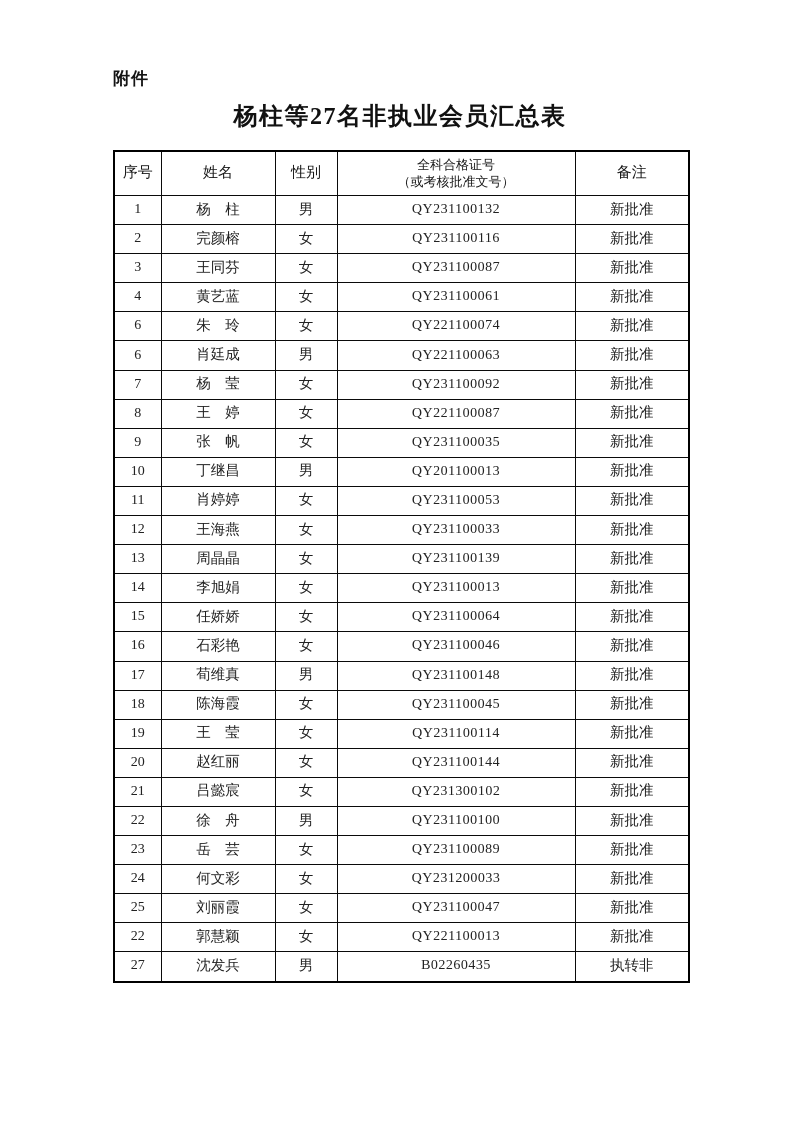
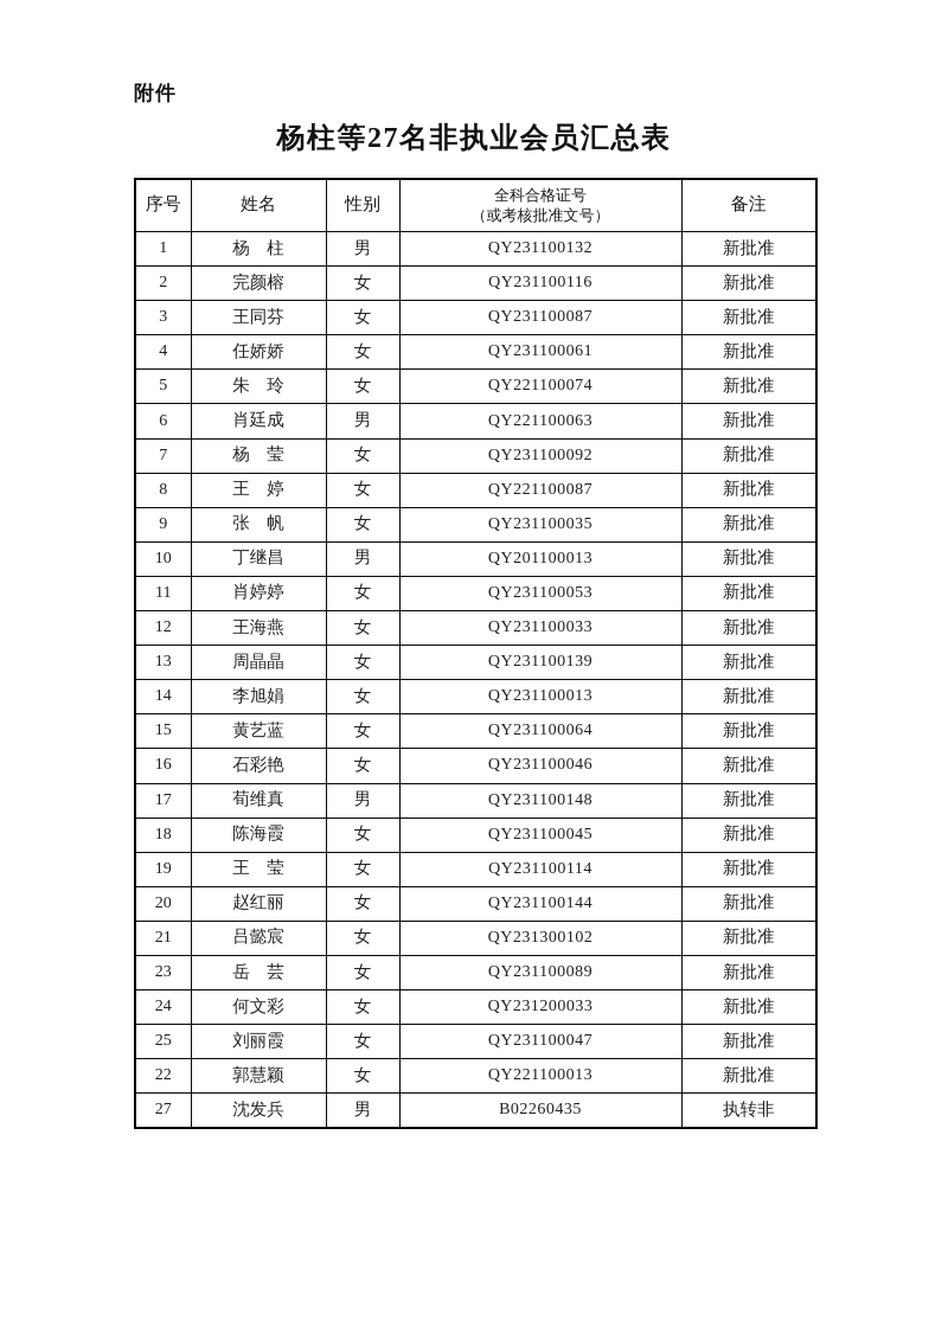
  附件
  杨柱等27名非执业会员汇总表
  序号	姓名	性别	全科合格证号 （或考核批准文号）	备注
  1	杨 柱	男	QY231100132	新批准
  2	完颜榕	女	QY231100116	新批准
  3	王同芬	女	QY231100087	新批准
- 4	黄艺蓝	女	QY231100061	新批准
+ 4	任娇娇	女	QY231100061	新批准
- 6	朱 玲	女	QY221100074	新批准
+ 5	朱 玲	女	QY221100074	新批准
  6	肖廷成	男	QY221100063	新批准
  7	杨 莹	女	QY231100092	新批准
  8	王 婷	女	QY221100087	新批准
  9	张 帆	女	QY231100035	新批准
  10	丁继昌	男	QY201100013	新批准
  11	肖婷婷	女	QY231100053	新批准
  12	王海燕	女	QY231100033	新批准
  13	周晶晶	女	QY231100139	新批准
  14	李旭娟	女	QY231100013	新批准
- 15	任娇娇	女	QY231100064	新批准
+ 15	黄艺蓝	女	QY231100064	新批准
  16	石彩艳	女	QY231100046	新批准
  17	荀维真	男	QY231100148	新批准
  18	陈海霞	女	QY231100045	新批准
  19	王 莹	女	QY231100114	新批准
  20	赵红丽	女	QY231100144	新批准
  21	吕懿宸	女	QY231300102	新批准
- 22	徐 舟	男	QY231100100	新批准
  23	岳 芸	女	QY231100089	新批准
  24	何文彩	女	QY231200033	新批准
  25	刘丽霞	女	QY231100047	新批准
  22	郭慧颖	女	QY221100013	新批准
  27	沈发兵	男	B02260435	执转非
